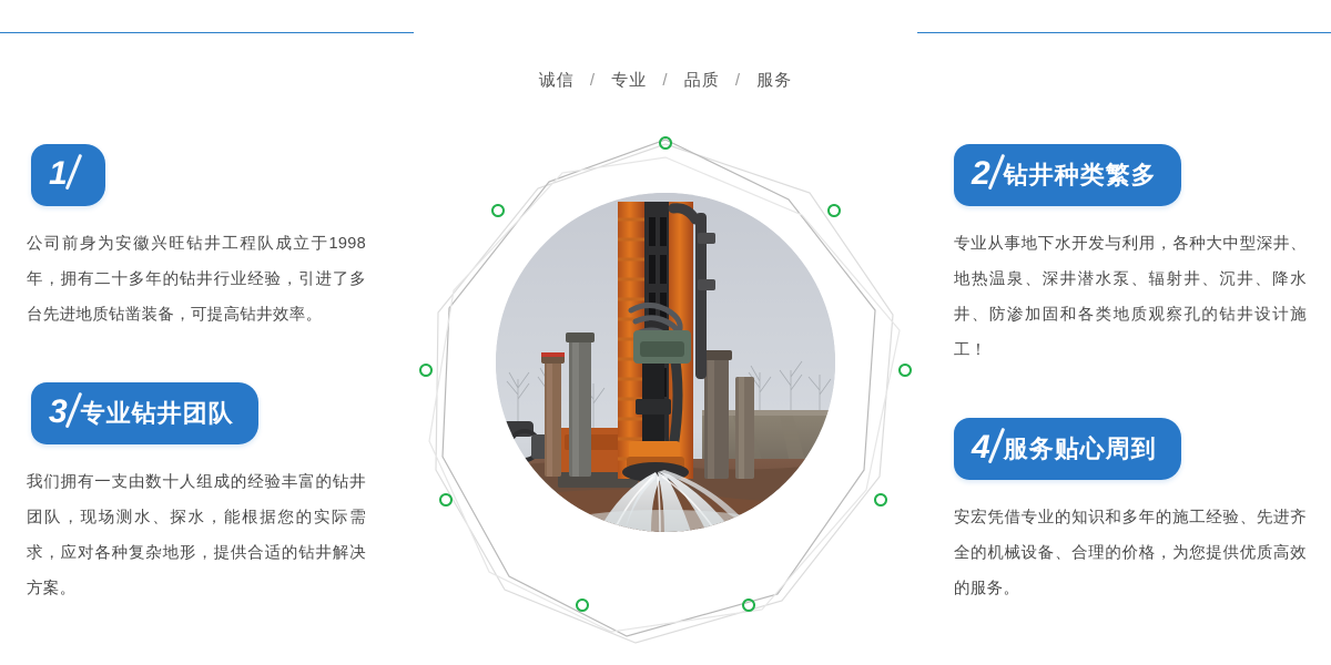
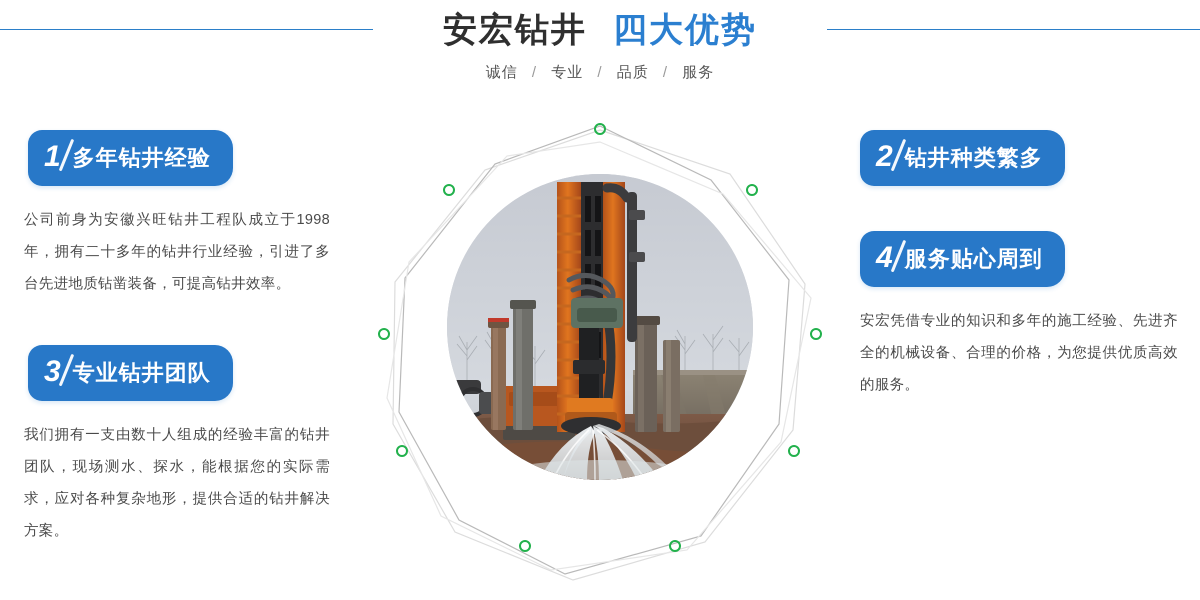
+ 安宏钻井 四大优势
  诚信 / 专业 / 品质 / 服务
  1
+ 多年钻井经验
  公司前身为安徽兴旺钻井工程队成立于1998年，拥有二十多年的钻井行业经验，引进了多台先进地质钻凿装备，可提高钻井效率。
  3
  专业钻井团队
  我们拥有一支由数十人组成的经验丰富的钻井团队，现场测水、探水，能根据您的实际需求，应对各种复杂地形，提供合适的钻井解决方案。
  2
  钻井种类繁多
- 专业从事地下水开发与利用，各种大中型深井、地热温泉、深井潜水泵、辐射井、沉井、降水井、防渗加固和各类地质观察孔的钻井设计施工！
  4
  服务贴心周到
  安宏凭借专业的知识和多年的施工经验、先进齐全的机械设备、合理的价格，为您提供优质高效的服务。
